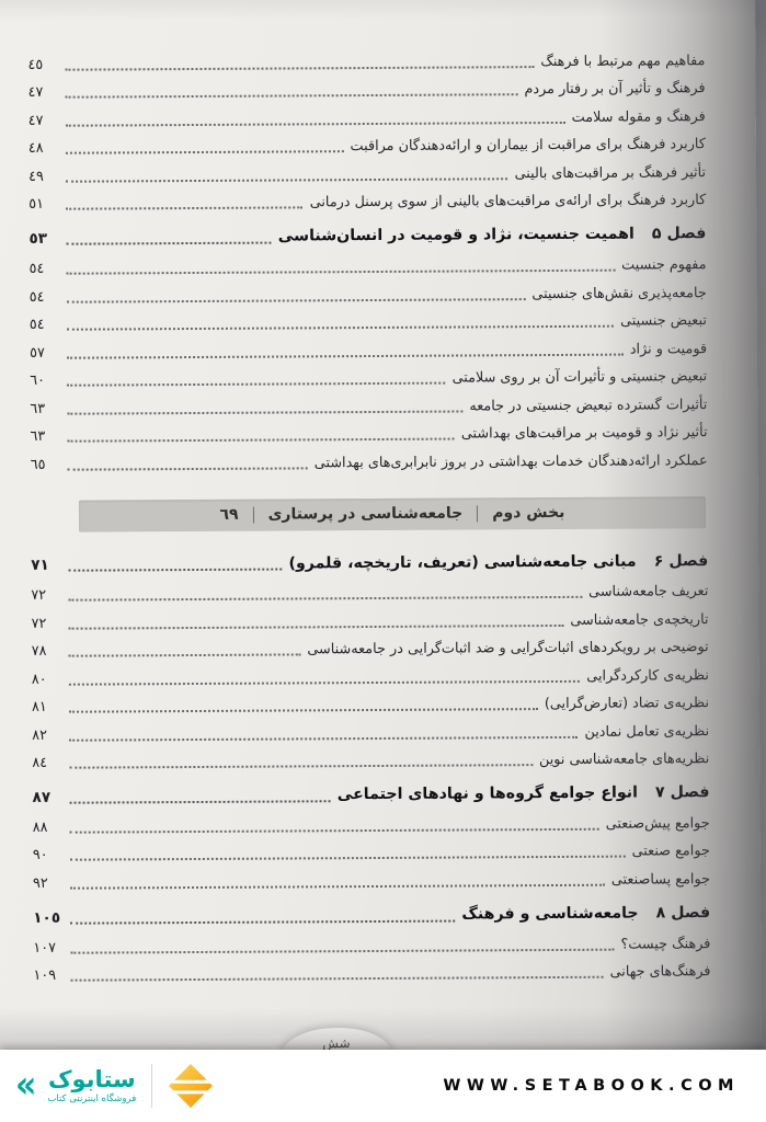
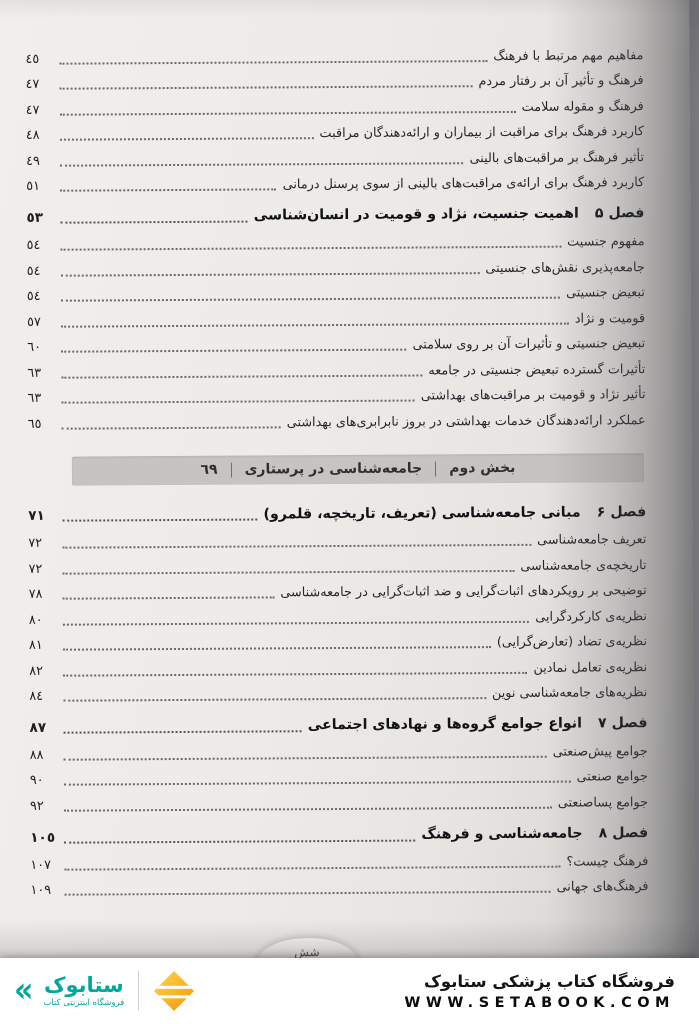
  ستابوک
  فروشگاه اینترنتی کتاب
+ فروشگاه کتاب پزشکی ستابوک
  WWW.SETABOOK.COM
